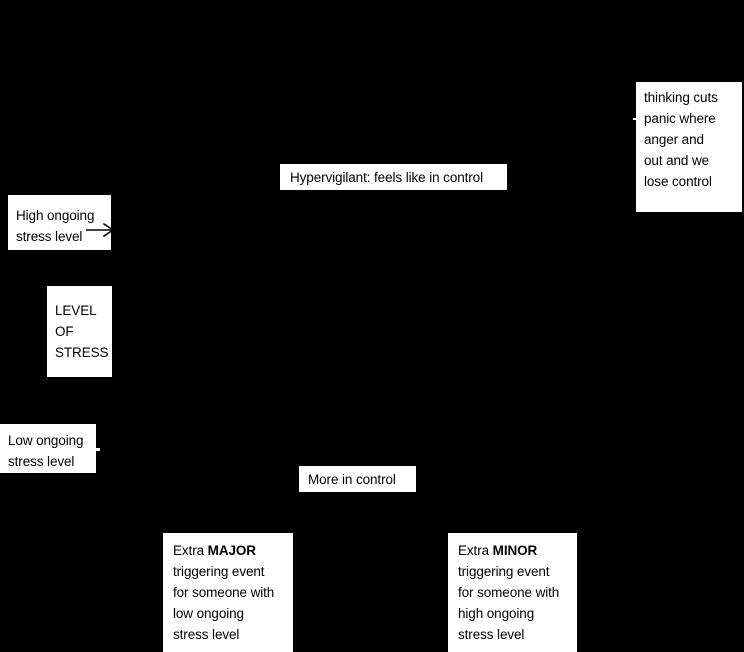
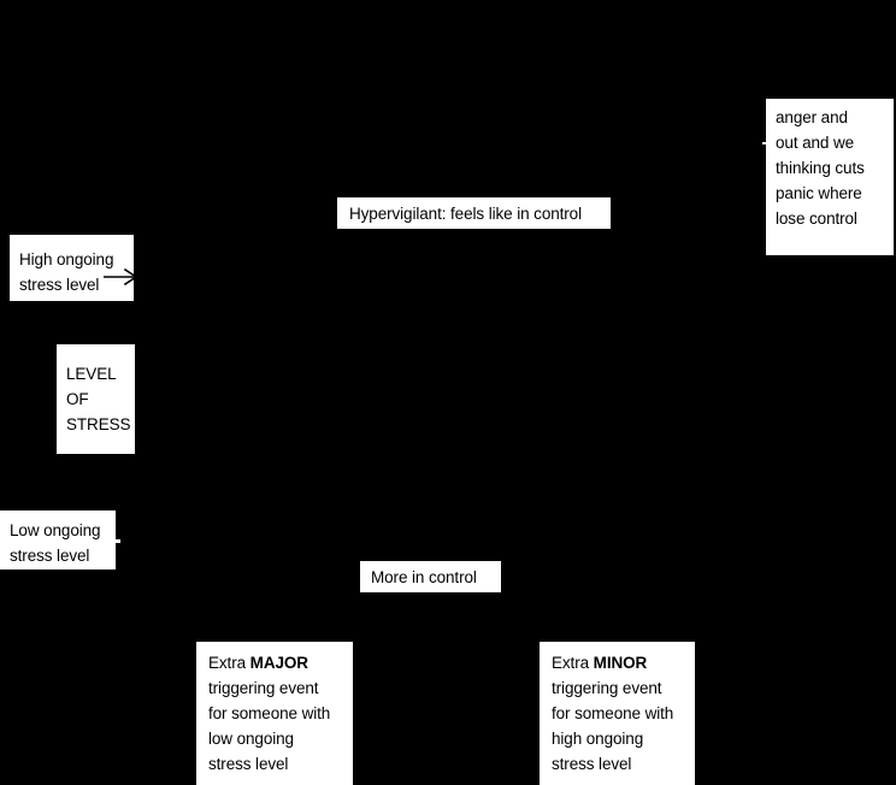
- thinking cuts
+ anger and
- panic where
+ out and we
- anger and
+ thinking cuts
- out and we
+ panic where
  lose control
  Hypervigilant: feels like in control
  High ongoing
  stress level
  LEVEL
  OF
  STRESS
  Low ongoing
  stress level
  More in control
  Extra MAJOR
  triggering event
  for someone with
  low ongoing
  stress level
  Extra MINOR
  triggering event
  for someone with
  high ongoing
  stress level
